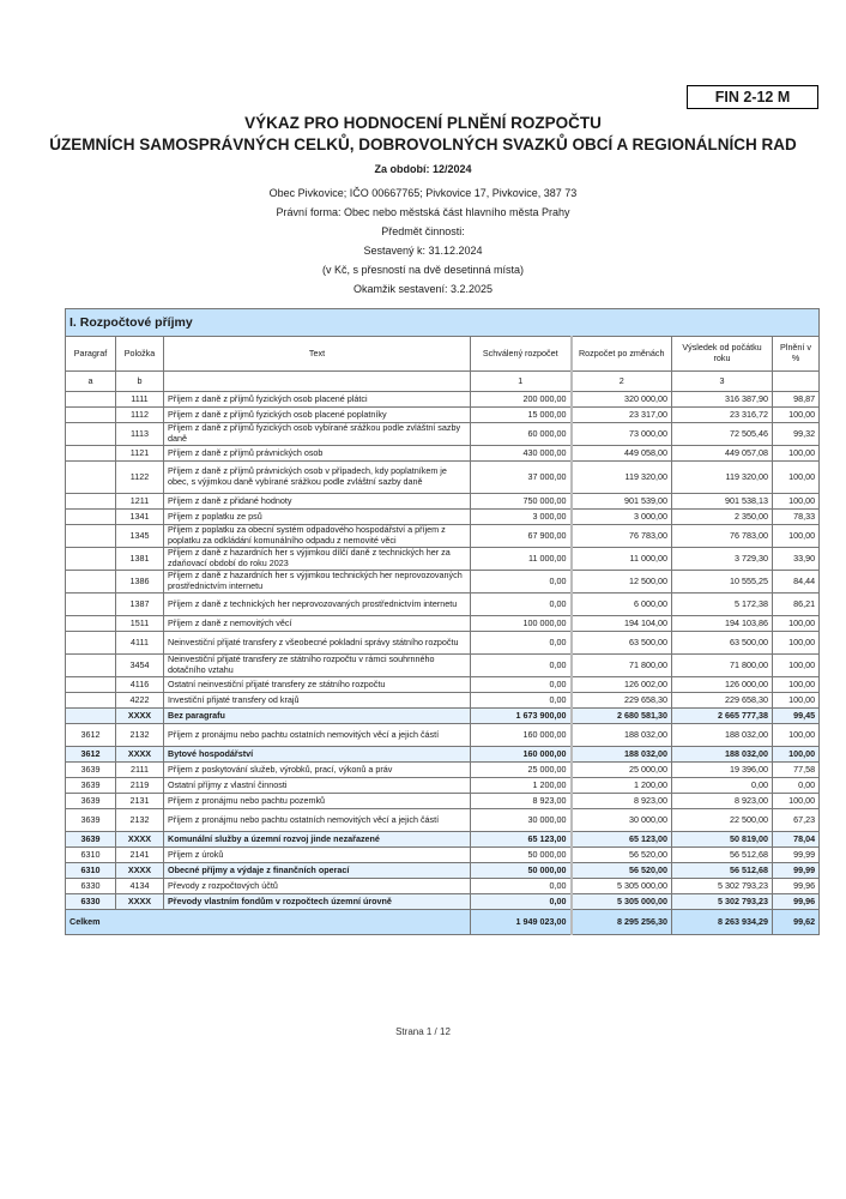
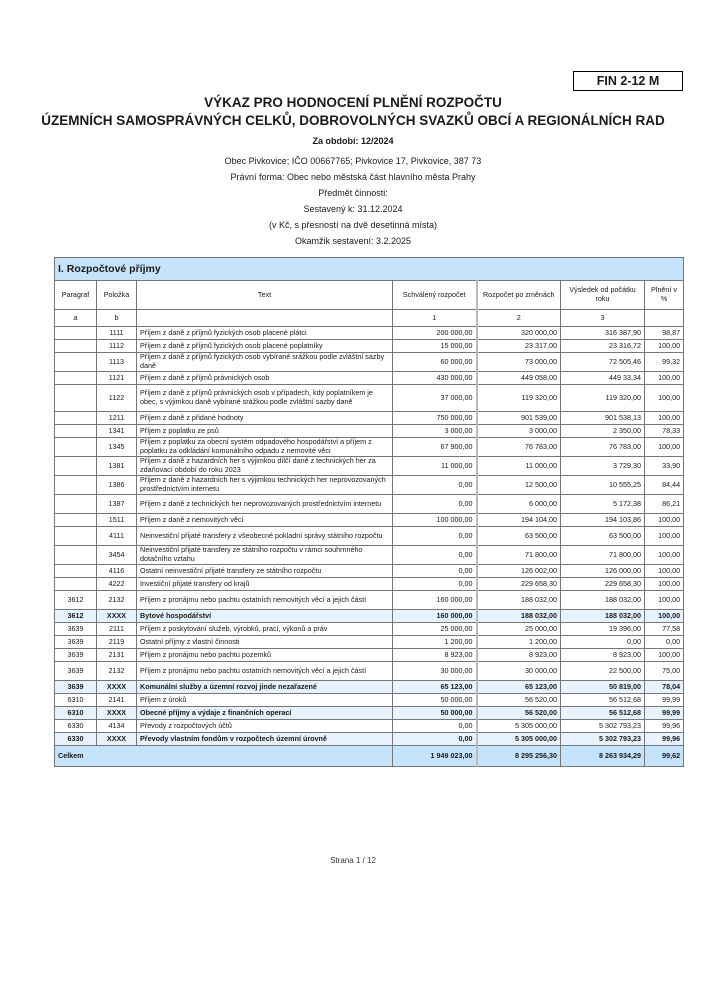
  FIN 2-12 M
  VÝKAZ PRO HODNOCENÍ PLNĚNÍ ROZPOČTU
  ÚZEMNÍCH SAMOSPRÁVNÝCH CELKŮ, DOBROVOLNÝCH SVAZKŮ OBCÍ A REGIONÁLNÍCH RAD
  Za období: 12/2024
  Obec Pivkovice; IČO 00667765; Pivkovice 17, Pivkovice, 387 73
  Právní forma: Obec nebo městská část hlavního města Prahy
  Předmět činnosti:
  Sestavený k: 31.12.2024
  (v Kč, s přesností na dvě desetinná místa)
  Okamžik sestavení: 3.2.2025
  I. Rozpočtové příjmy
  Paragraf	Položka	Text	Schválený rozpočet	Rozpočet po změnách	Výsledek od počátku roku	Plnění v %
  a	b		1	2	3
  	1111	Příjem z daně z příjmů fyzických osob placené plátci	200 000,00	320 000,00	316 387,90	98,87
  	1112	Příjem z daně z příjmů fyzických osob placené poplatníky	15 000,00	23 317,00	23 316,72	100,00
  	1113	Příjem z daně z příjmů fyzických osob vybírané srážkou podle zvláštní sazby daně	60 000,00	73 000,00	72 505,46	99,32
- 	1121	Příjem z daně z příjmů právnických osob	430 000,00	449 058,00	449 057,08	100,00
+ 	1121	Příjem z daně z příjmů právnických osob	430 000,00	449 058,00	449 33,34	100,00
  	1122	Příjem z daně z příjmů právnických osob v případech, kdy poplatníkem je obec, s výjimkou daně vybírané srážkou podle zvláštní sazby daně	37 000,00	119 320,00	119 320,00	100,00
  	1211	Příjem z daně z přidané hodnoty	750 000,00	901 539,00	901 538,13	100,00
  	1341	Příjem z poplatku ze psů	3 000,00	3 000,00	2 350,00	78,33
  	1345	Příjem z poplatku za obecní systém odpadového hospodářství a příjem z poplatku za odkládání komunálního odpadu z nemovité věci	67 900,00	76 783,00	76 783,00	100,00
  	1381	Příjem z daně z hazardních her s výjimkou dílčí daně z technických her za zdaňovací období do roku 2023	11 000,00	11 000,00	3 729,30	33,90
  	1386	Příjem z daně z hazardních her s výjimkou technických her neprovozovaných prostřednictvím internetu	0,00	12 500,00	10 555,25	84,44
  	1387	Příjem z daně z technických her neprovozovaných prostřednictvím internetu	0,00	6 000,00	5 172,38	86,21
  	1511	Příjem z daně z nemovitých věcí	100 000,00	194 104,00	194 103,86	100,00
  	4111	Neinvestiční přijaté transfery z všeobecné pokladní správy státního rozpočtu	0,00	63 500,00	63 500,00	100,00
  	3454	Neinvestiční přijaté transfery ze státního rozpočtu v rámci souhrnného dotačního vztahu	0,00	71 800,00	71 800,00	100,00
  	4116	Ostatní neinvestiční přijaté transfery ze státního rozpočtu	0,00	126 002,00	126 000,00	100,00
  	4222	Investiční přijaté transfery od krajů	0,00	229 658,30	229 658,30	100,00
- 	XXXX	Bez paragrafu	1 673 900,00	2 680 581,30	2 665 777,38	99,45
  3612	2132	Příjem z pronájmu nebo pachtu ostatních nemovitých věcí a jejich částí	160 000,00	188 032,00	188 032,00	100,00
  3612	XXXX	Bytové hospodářství	160 000,00	188 032,00	188 032,00	100,00
  3639	2111	Příjem z poskytování služeb, výrobků, prací, výkonů a práv	25 000,00	25 000,00	19 396,00	77,58
  3639	2119	Ostatní příjmy z vlastní činnosti	1 200,00	1 200,00	0,00	0,00
  3639	2131	Příjem z pronájmu nebo pachtu pozemků	8 923,00	8 923,00	8 923,00	100,00
- 3639	2132	Příjem z pronájmu nebo pachtu ostatních nemovitých věcí a jejich částí	30 000,00	30 000,00	22 500,00	67,23
+ 3639	2132	Příjem z pronájmu nebo pachtu ostatních nemovitých věcí a jejich částí	30 000,00	30 000,00	22 500,00	75,00
  3639	XXXX	Komunální služby a územní rozvoj jinde nezařazené	65 123,00	65 123,00	50 819,00	78,04
  6310	2141	Příjem z úroků	50 000,00	56 520,00	56 512,68	99,99
  6310	XXXX	Obecné příjmy a výdaje z finančních operací	50 000,00	56 520,00	56 512,68	99,99
  6330	4134	Převody z rozpočtových účtů	0,00	5 305 000,00	5 302 793,23	99,96
  6330	XXXX	Převody vlastním fondům v rozpočtech územní úrovně	0,00	5 305 000,00	5 302 793,23	99,96
  Celkem	1 949 023,00	8 295 256,30	8 263 934,29	99,62
  Strana 1 / 12
